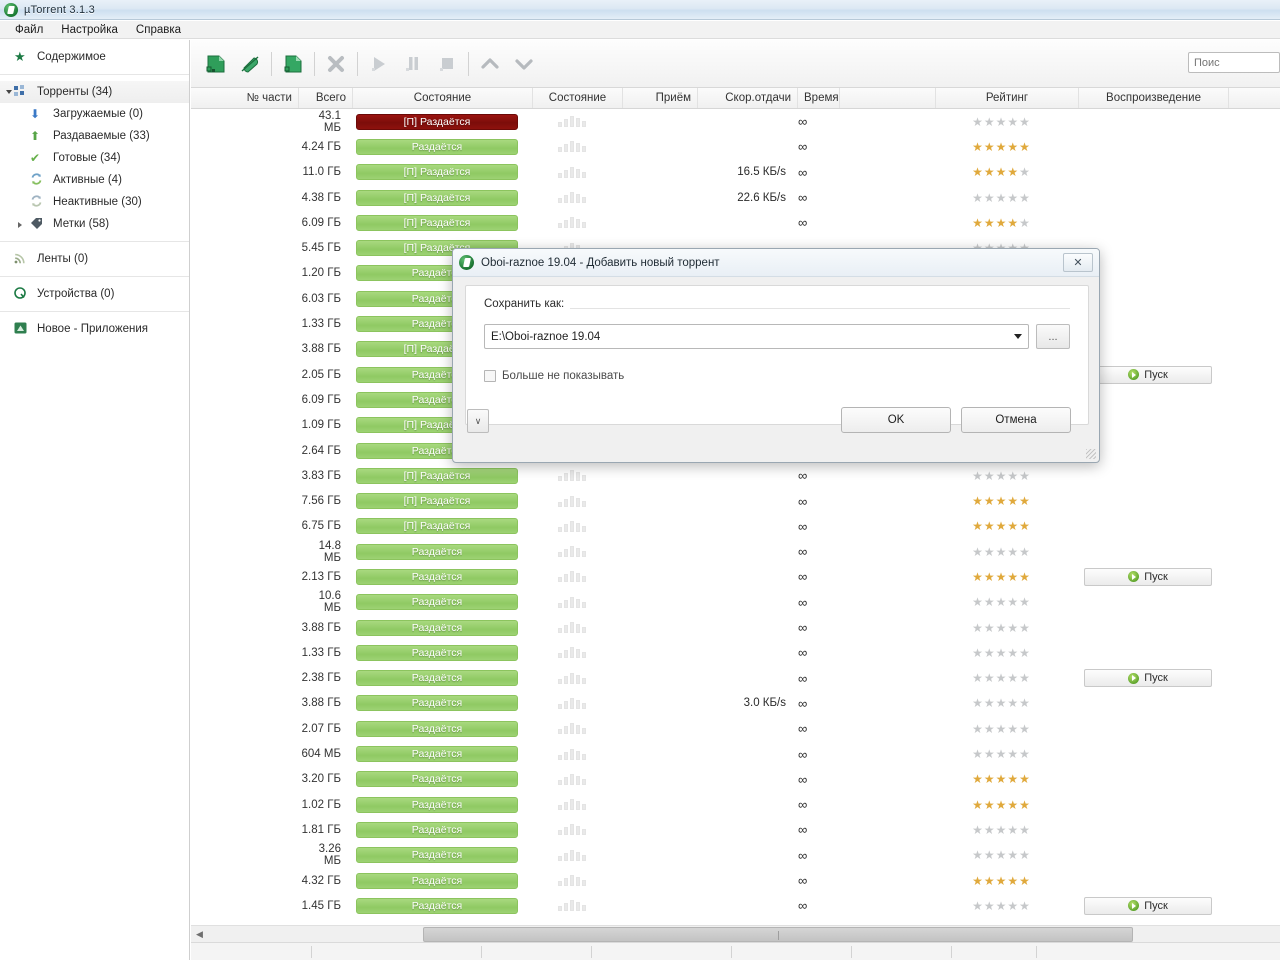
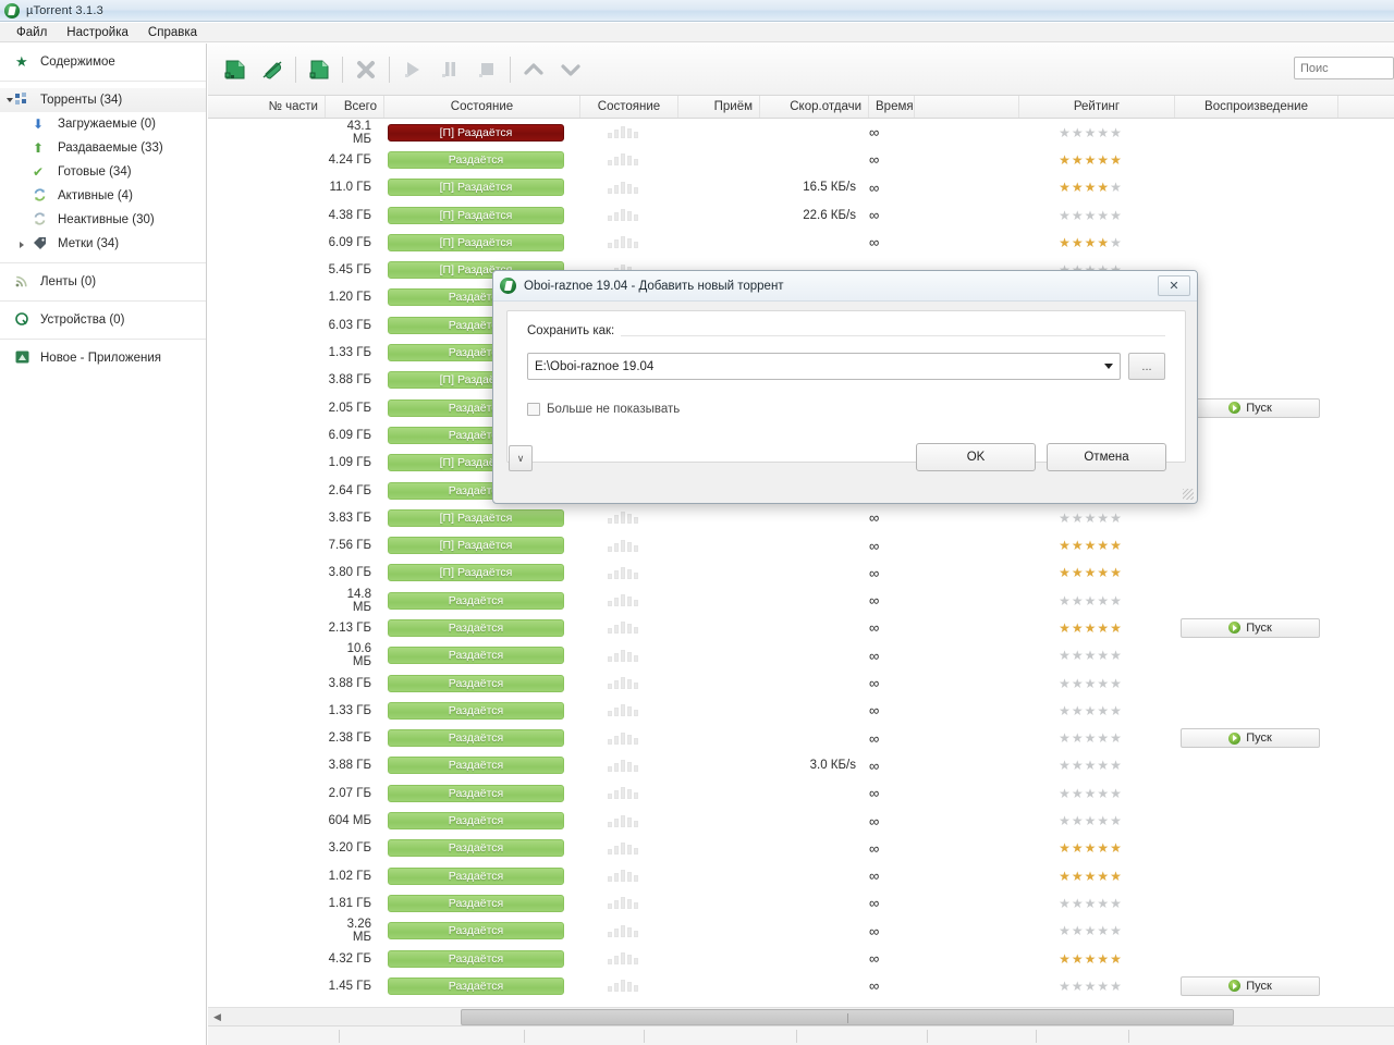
  µTorrent 3.1.3
  Файл
  Настройка
  Справка
  ★
  Содержимое
  Торренты (34)
  ⬇
  Загружаемые (0)
  ⬆
  Раздаваемые (33)
  ✔
  Готовые (34)
  Активные (4)
  Неактивные (30)
- Метки (58)
+ Метки (34)
  Ленты (0)
  Устройства (0)
  Новое - Приложения
  Поис
  № части
  Всего
  Состояние
  Состояние
  Приём
  Скор.отдачи
  Время
  Рейтинг
  Воспроизведение
  43.1 МБ
  [П] Раздаётся
  ∞
  ★★★★★
  4.24 ГБ
  Раздаётся
  ∞
  ★★★★★
  11.0 ГБ
  [П] Раздаётся
  16.5 КБ/s
  ∞
  ★★★★★
  4.38 ГБ
  [П] Раздаётся
  22.6 КБ/s
  ∞
  ★★★★★
  6.09 ГБ
  [П] Раздаётся
  ∞
  ★★★★★
  5.45 ГБ
  [П] Раздаё
  1.20 ГБ
  Раздаёт
  6.03 ГБ
  Раздаёт
  1.33 ГБ
  Раздаёт
  3.88 ГБ
  2.05 ГБ
  Раздаёт
  Пуск
  6.09 ГБ
  Раздаёт
  1.09 ГБ
  2.64 ГБ
  Раздаёт
  3.83 ГБ
  [П] Раздаётся
  ∞
  ★★★★★
  7.56 ГБ
  [П] Раздаётся
  ∞
  ★★★★★
- 6.75 ГБ
+ 3.80 ГБ
  [П] Раздаётся
  ∞
  ★★★★★
  14.8 МБ
  Раздаётся
  ∞
  ★★★★★
  2.13 ГБ
  Раздаётся
  ∞
  ★★★★★
  Пуск
  10.6 МБ
  Раздаётся
  ∞
  ★★★★★
  3.88 ГБ
  Раздаётся
  ∞
  ★★★★★
  1.33 ГБ
  Раздаётся
  ∞
  ★★★★★
  2.38 ГБ
  Раздаётся
  ∞
  ★★★★★
  Пуск
  3.88 ГБ
  Раздаётся
  3.0 КБ/s
  ∞
  ★★★★★
  2.07 ГБ
  Раздаётся
  ∞
  ★★★★★
  604 МБ
  Раздаётся
  ∞
  ★★★★★
  3.20 ГБ
  Раздаётся
  ∞
  ★★★★★
  1.02 ГБ
  Раздаётся
  ∞
  ★★★★★
  1.81 ГБ
  Раздаётся
  ∞
  ★★★★★
  3.26 МБ
  Раздаётся
  ∞
  ★★★★★
  4.32 ГБ
  Раздаётся
  ∞
  ★★★★★
  1.45 ГБ
  Раздаётся
  ∞
  ★★★★★
  Пуск
  ◀
  Oboi-raznoe 19.04 - Добавить новый торрент
  ✕
  Сохранить как:
  E:\Oboi-raznoe 19.04
  ...
  Больше не показывать
  ∨
  OK
  Отмена
